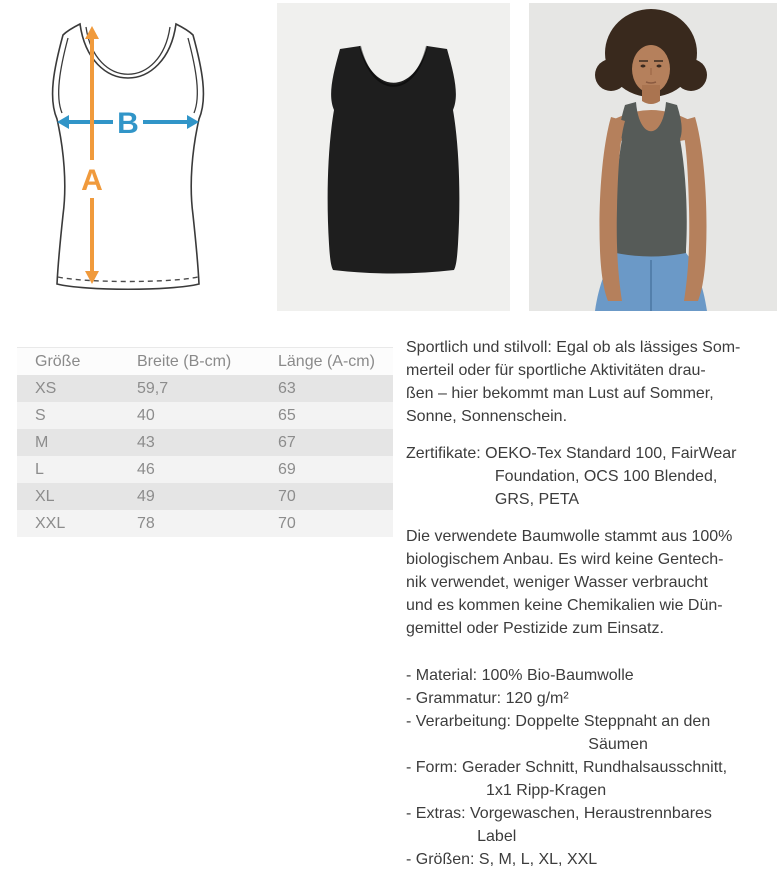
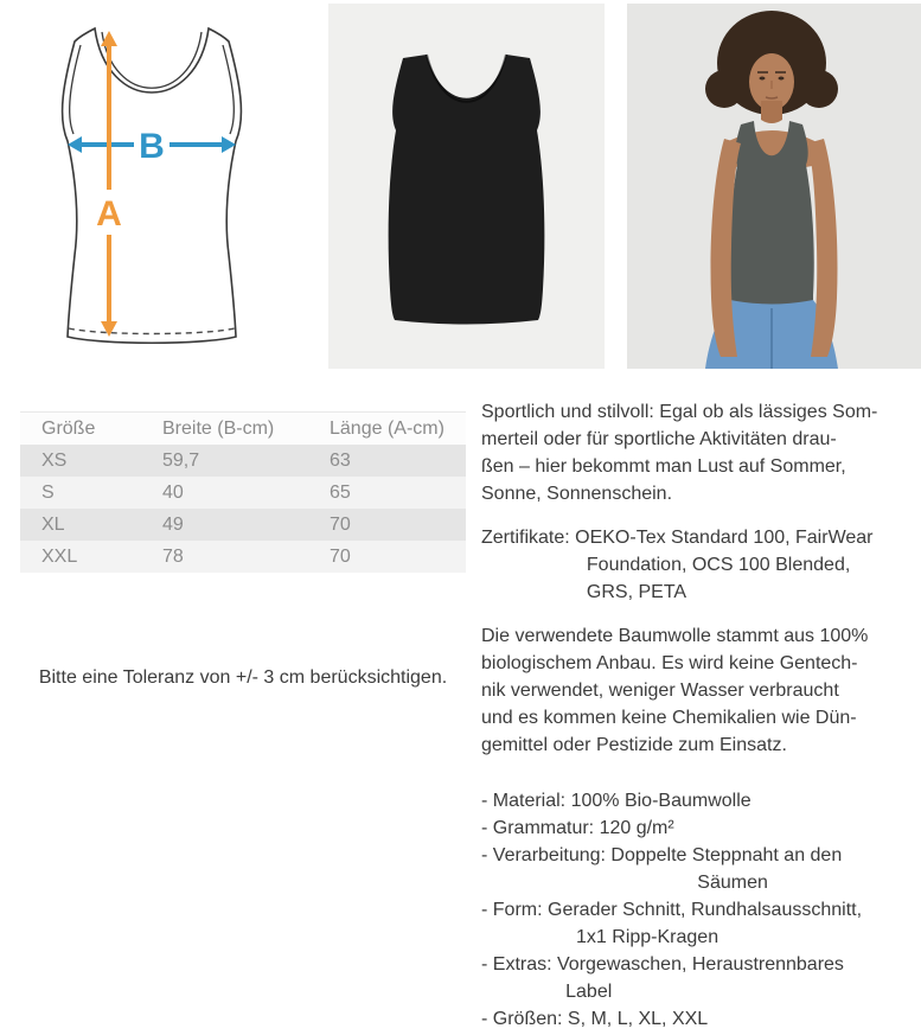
  B
  A
  Größe	Breite (B-cm)	Länge (A-cm)
  XS	59,7	63
  S	40	65
- M	43	67
- L	46	69
  XL	49	70
  XXL	78	70
+ Bitte eine Toleranz von +/- 3 cm berücksichtigen.
  Sportlich und stilvoll: Egal ob als lässiges Som-
  merteil oder für sportliche Aktivitäten drau-
  ßen – hier bekommt man Lust auf Sommer,
  Sonne, Sonnenschein.
  Zertifikate: OEKO-Tex Standard 100, FairWear
  Foundation, OCS 100 Blended,
  GRS, PETA
  Die verwendete Baumwolle stammt aus 100%
  biologischem Anbau. Es wird keine Gentech-
  nik verwendet, weniger Wasser verbraucht
  und es kommen keine Chemikalien wie Dün-
  gemittel oder Pestizide zum Einsatz.
  - Material: 100% Bio-Baumwolle
  - Grammatur: 120 g/m²
  - Verarbeitung: Doppelte Steppnaht an den
  Säumen
  - Form: Gerader Schnitt, Rundhalsausschnitt,
  1x1 Ripp-Kragen
  - Extras: Vorgewaschen, Heraustrennbares
  Label
  - Größen: S, M, L, XL, XXL
